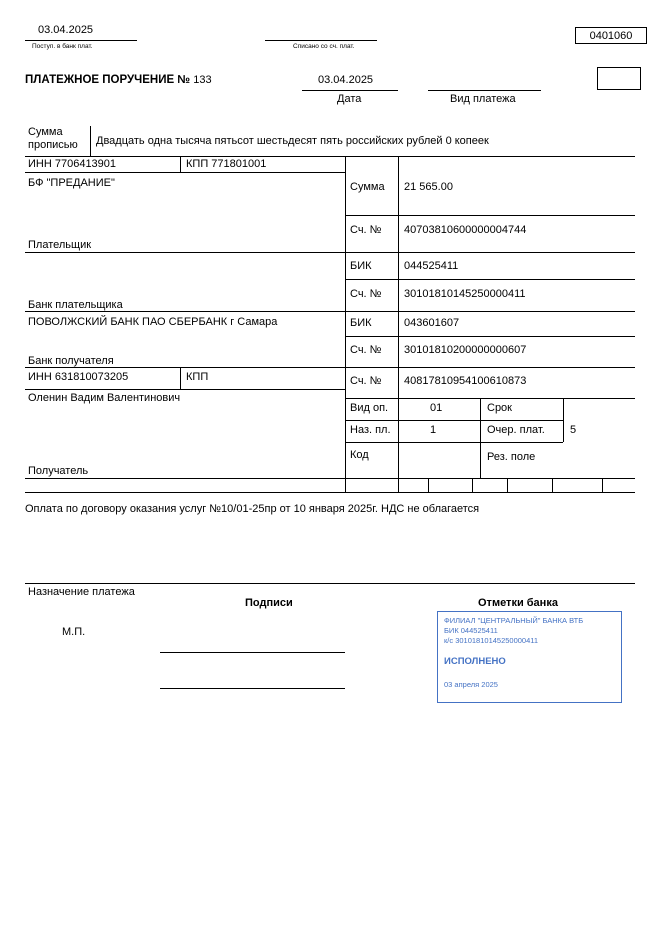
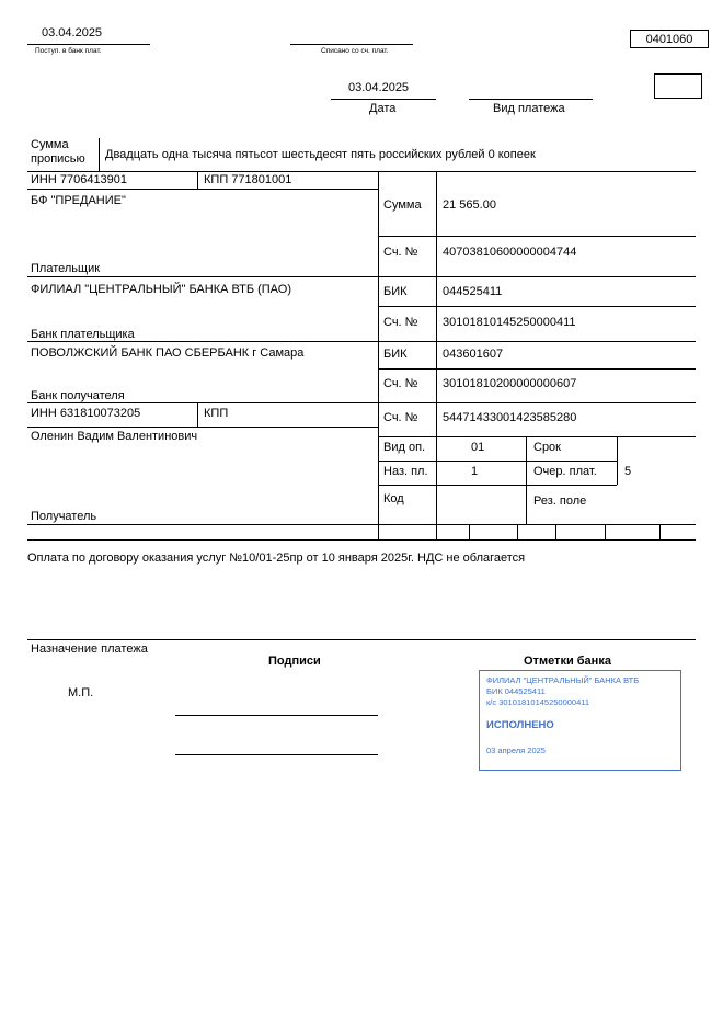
  03.04.2025
  0401060
- ПЛАТЕЖНОЕ ПОРУЧЕНИЕ № 133
  03.04.2025
  Дата
  Вид платежа
  Сумма прописью
  Двадцать одна тысяча пятьсот шестьдесят пять российских рублей 0 копеек
  ИНН 7706413901
  КПП 771801001
  БФ "ПРЕДАНИЕ"
  Плательщик
  Сумма
  21 565.00
  Сч. №
  40703810600000004744
+ ФИЛИАЛ "ЦЕНТРАЛЬНЫЙ" БАНКА ВТБ (ПАО)
  БИК
  044525411
  Сч. №
  30101810145250000411
  Банк плательщика
  ПОВОЛЖСКИЙ БАНК ПАО СБЕРБАНК г Самара
  БИК
  043601607
  Сч. №
  30101810200000000607
  Банк получателя
  ИНН 631810073205
  КПП
  Сч. №
- 40817810954100610873
+ 54471433001423585280
  Оленин Вадим Валентинович
  Вид оп.
  01
  Срок
  Наз. пл.
  1
  Очер. плат.
  5
  Код
  Рез. поле
  Получатель
  Оплата по договору оказания услуг №10/01-25пр от 10 января 2025г. НДС не облагается
  Назначение платежа
  Подписи
  Отметки банка
  М.П.
  ФИЛИАЛ "ЦЕНТРАЛЬНЫЙ" БАНКА ВТБ
  БИК 044525411
  к/с 30101810145250000411
  ИСПОЛНЕНО
  03 апреля 2025
